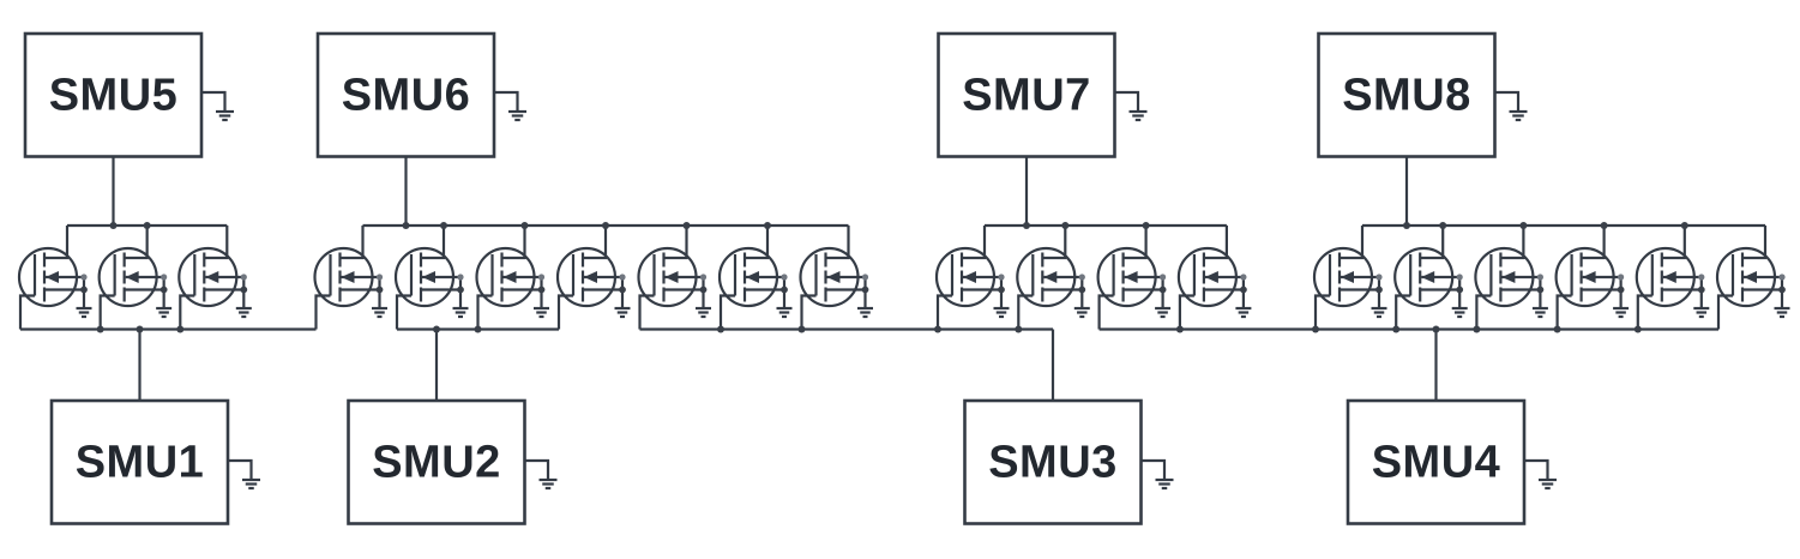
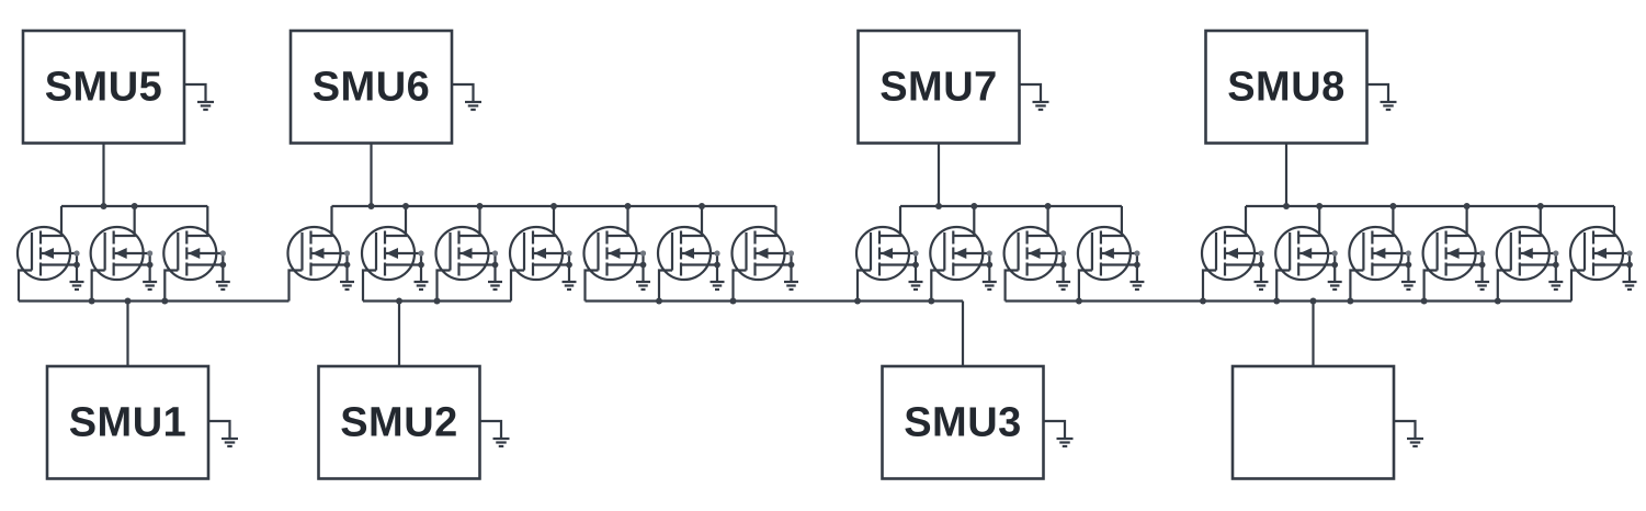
  SMU5
  SMU6
  SMU7
  SMU8
  SMU1
  SMU2
  SMU3
- SMU4
